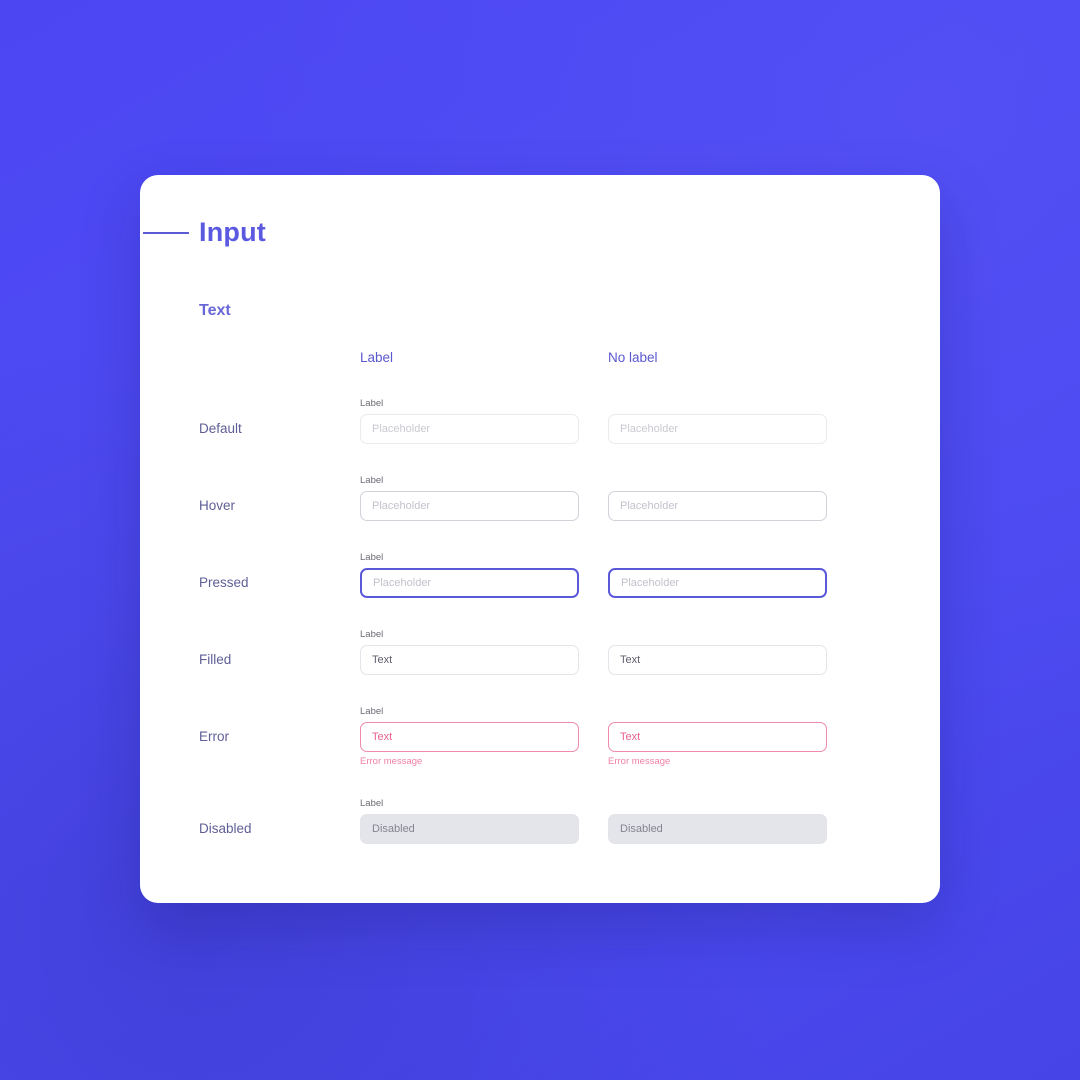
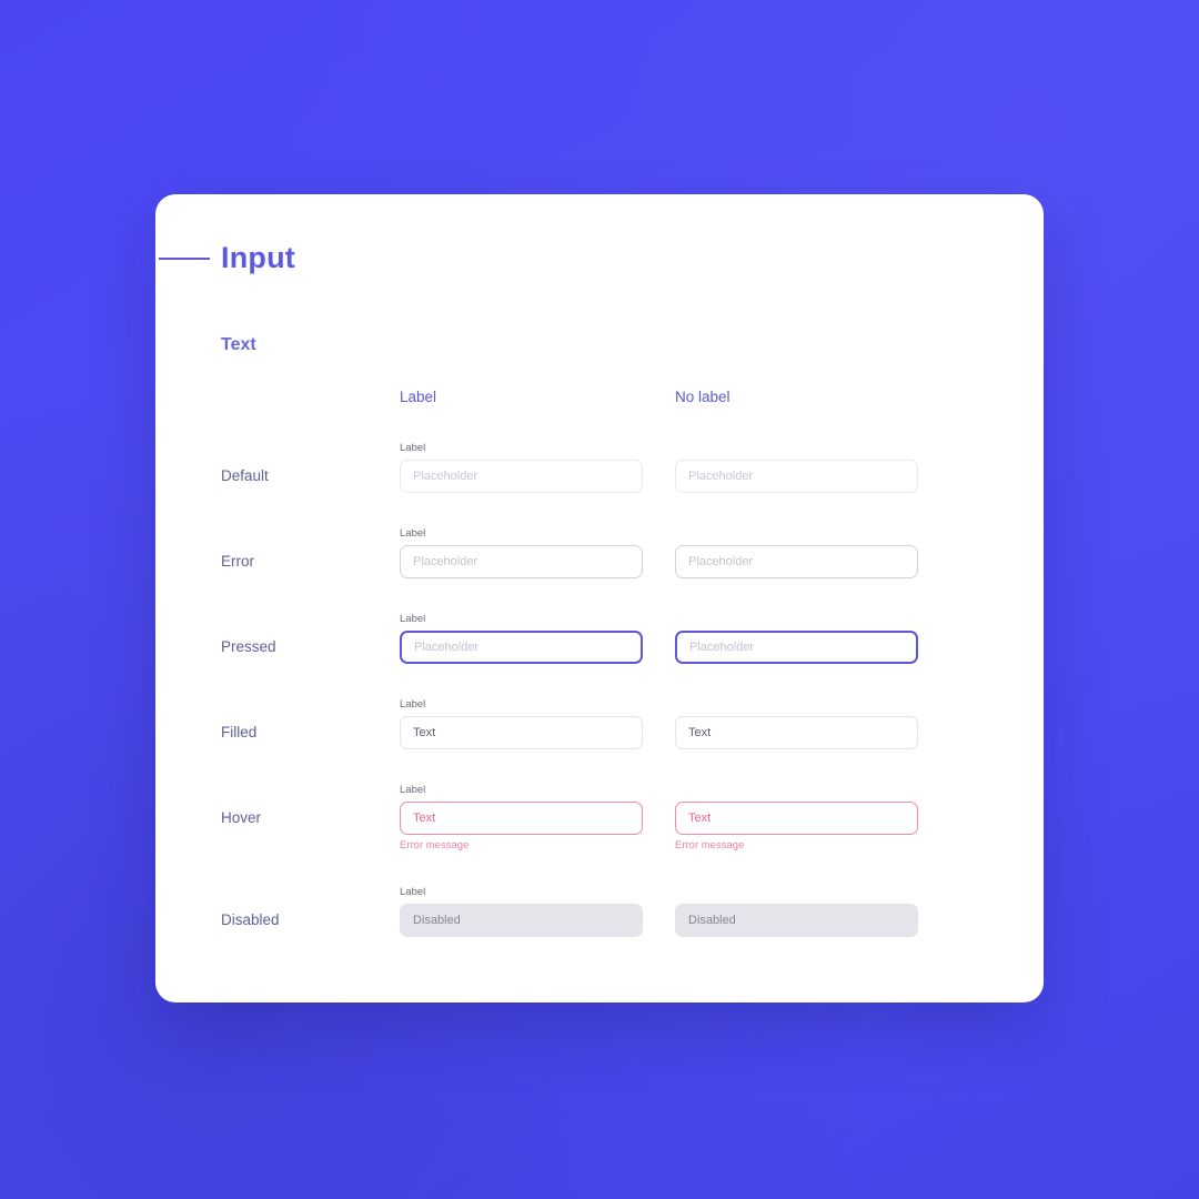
  Input
  Text
  Label
  No label
  Default
  Label
  Placeholder
  Placeholder
- Hover
+ Error
  Label
  Placeholder
  Placeholder
  Pressed
  Label
  Placeholder
  Placeholder
  Filled
  Label
  Text
  Text
- Error
+ Hover
  Label
  Text
  Error message
  Text
  Error message
  Disabled
  Label
  Disabled
  Disabled
